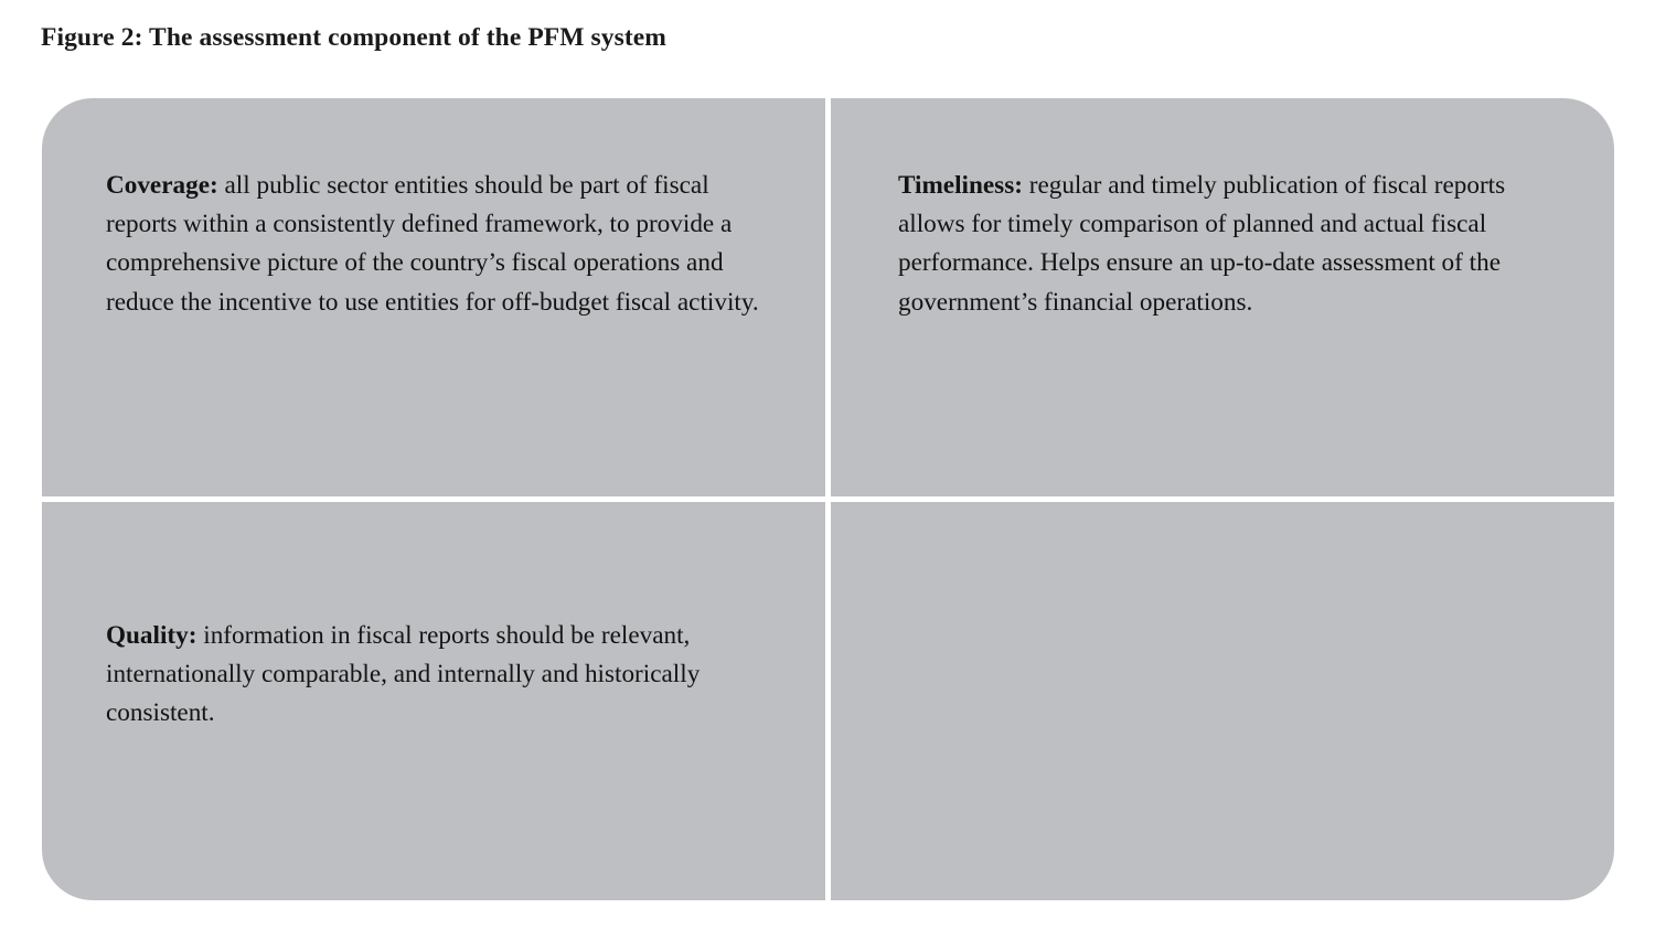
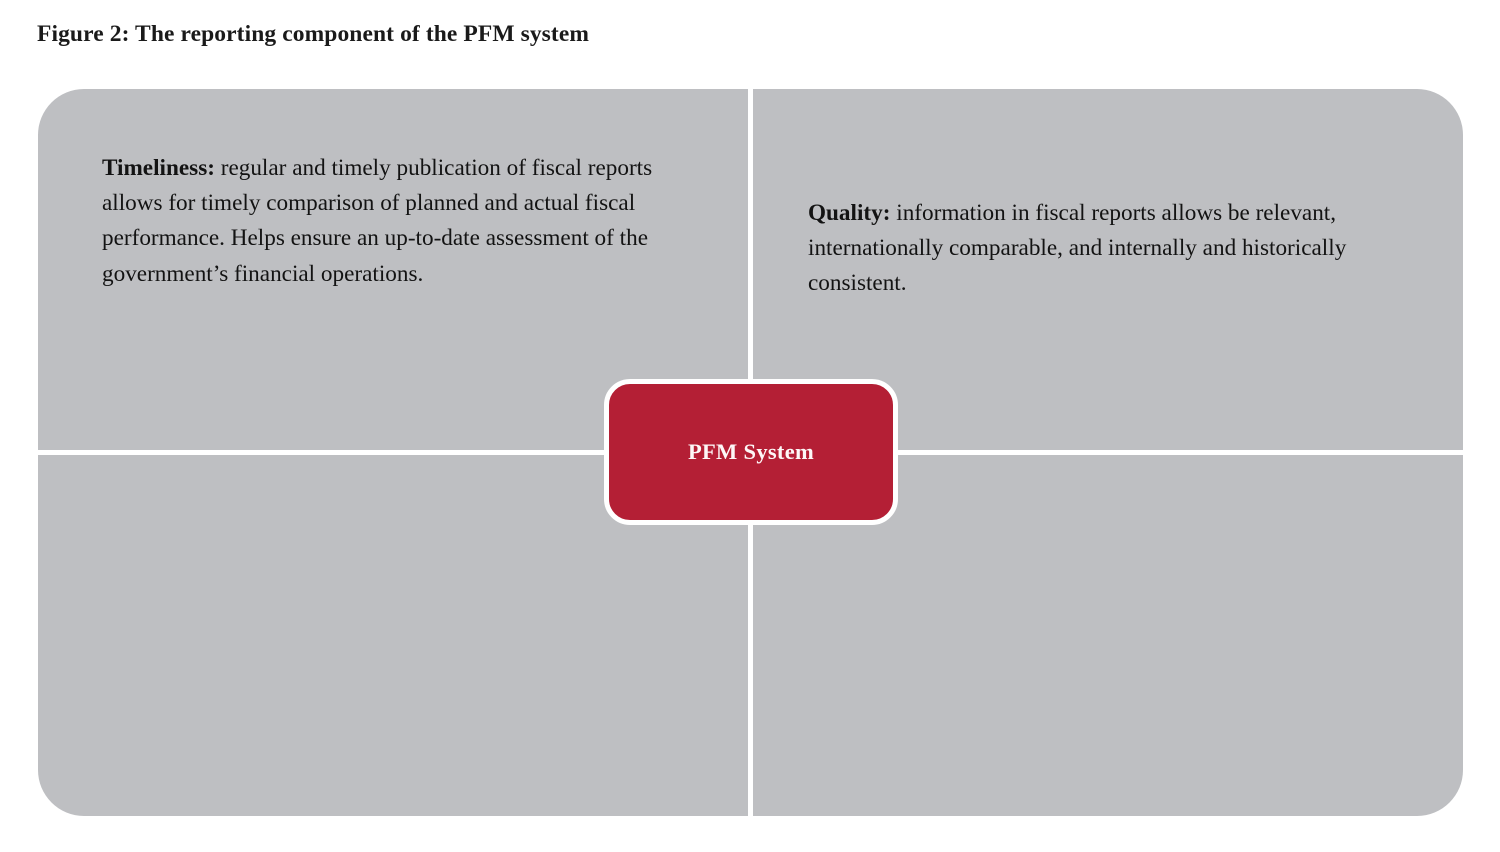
- Figure 2: The assessment component of the PFM system
+ Figure 2: The reporting component of the PFM system
- Coverage: all public sector entities should be part of fiscal reports within a consistently defined framework, to provide a comprehensive picture of the country’s fiscal operations and reduce the incentive to use entities for off-budget fiscal activity.
  Timeliness: regular and timely publication of fiscal reports allows for timely comparison of planned and actual fiscal performance. Helps ensure an up-to-date assessment of the government’s financial operations.
- Quality: information in fiscal reports should be relevant, internationally comparable, and internally and historically consistent.
+ Quality: information in fiscal reports allows be relevant, internationally comparable, and internally and historically consistent.
+ PFM System
